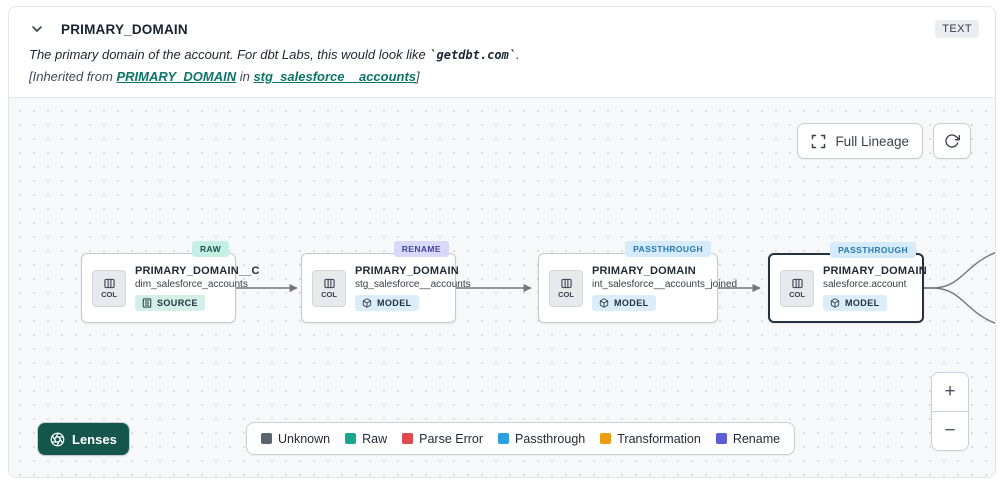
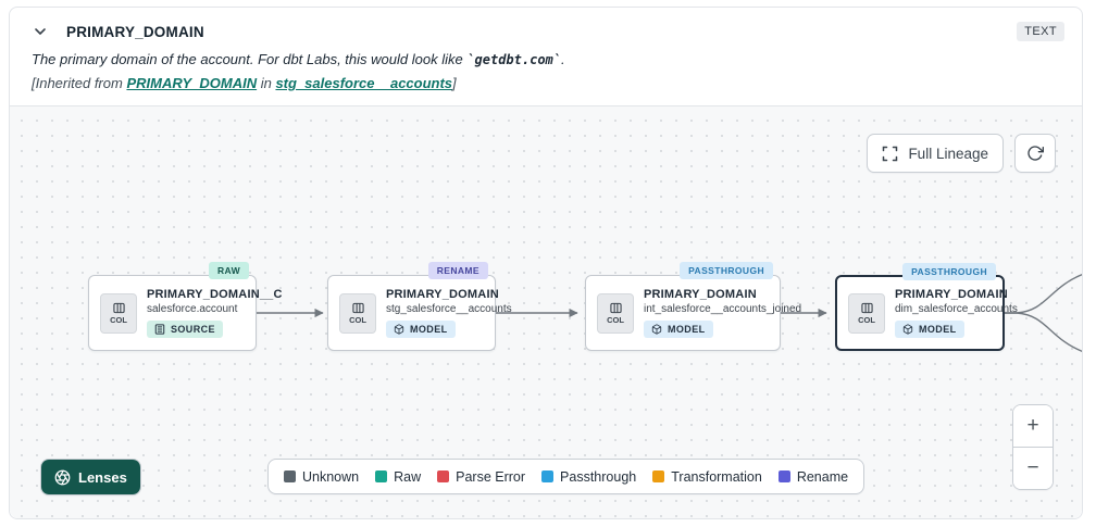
  PRIMARY_DOMAIN
  TEXT
  The primary domain of the account. For dbt Labs, this would look like `getdbt.com`.
  [Inherited from PRIMARY_DOMAIN in stg_salesforce__accounts]
  Full Lineage
  RAW
  COL
  PRIMARY_DOMAIN__C
- dim_salesforce_accounts
+ salesforce.account
  SOURCE
  RENAME
  COL
  PRIMARY_DOMAIN
  stg_salesforce__accounts
  MODEL
  PASSTHROUGH
  COL
  PRIMARY_DOMAIN
  int_salesforce__accounts_joined
  MODEL
  PASSTHROUGH
  COL
  PRIMARY_DOMAIN
- salesforce.account
+ dim_salesforce_accounts
  MODEL
  Lenses
  Unknown
  Raw
  Parse Error
  Passthrough
  Transformation
  Rename
  +
  −
